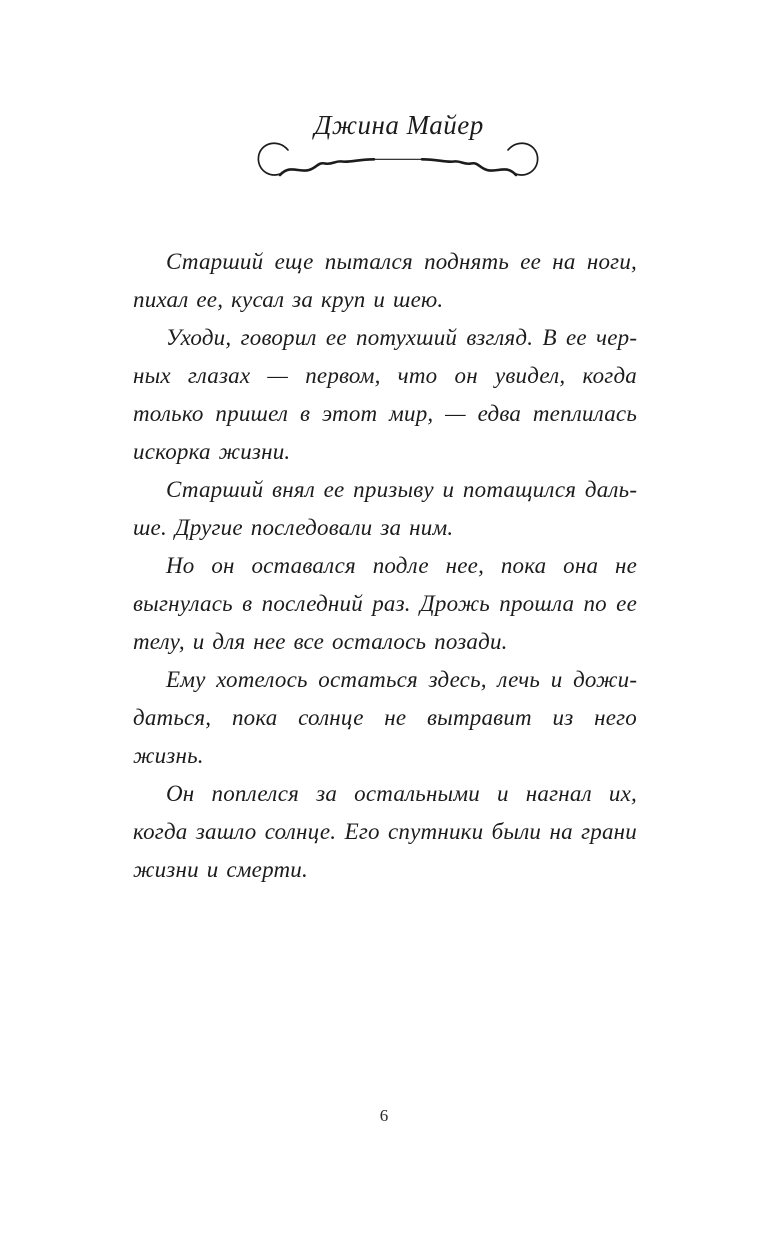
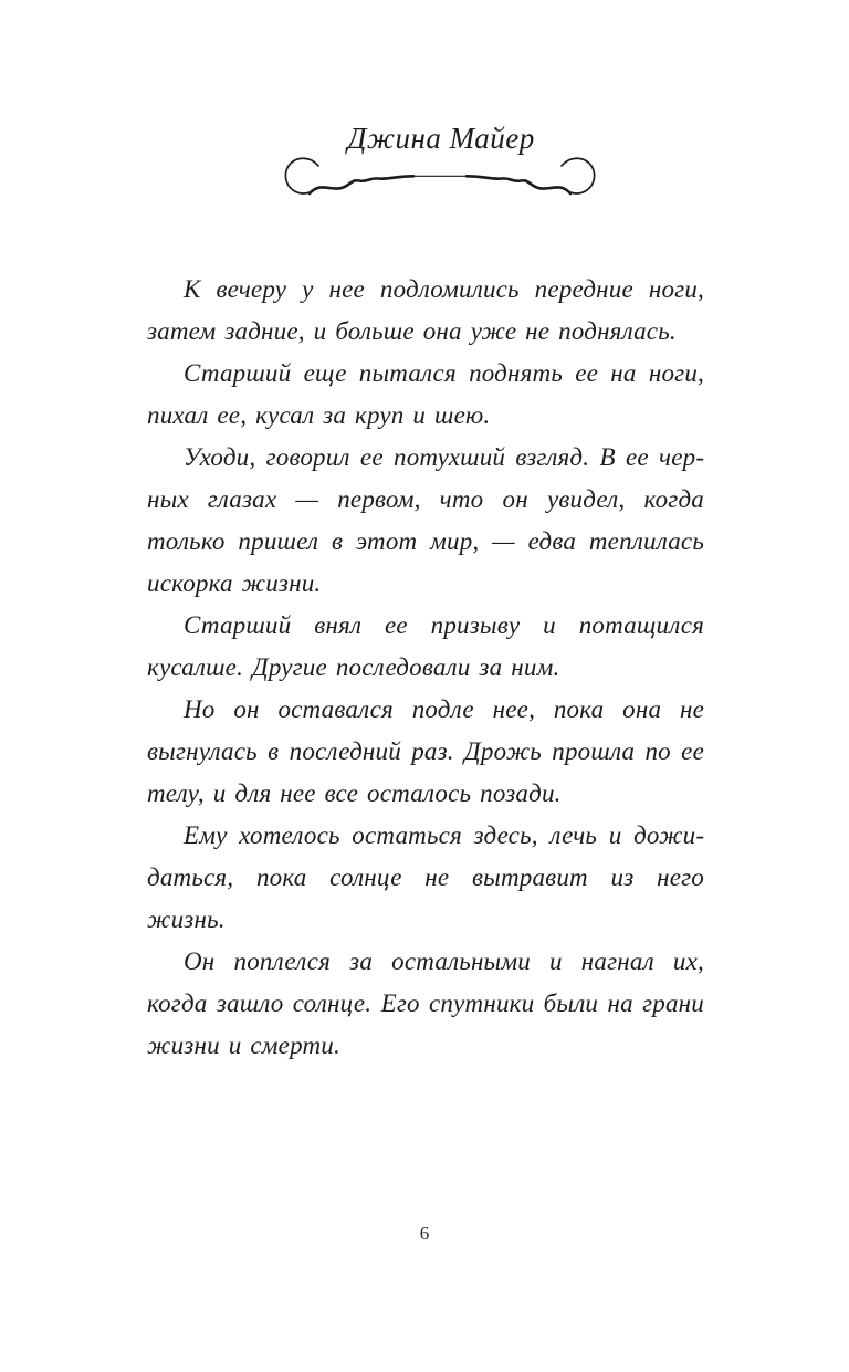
  Джина Майер
+ К вечеру у нее подломились передние ноги, за­тем задние, и больше она уже не поднялась.
  Старший еще пытался поднять ее на ноги, пихал ее, кусал за круп и шею.
  Уходи, говорил ее потухший взгляд. В ее чер­ных глазах — первом, что он увидел, когда толь­ко пришел в этот мир, — едва теплилась искор­ка жизни.
- Старший внял ее призыву и потащился даль­ше. Другие последовали за ним.
+ Старший внял ее призыву и потащился кусал­ше. Другие последовали за ним.
  Но он оставался подле нее, пока она не выгну­лась в последний раз. Дрожь прошла по ее телу, и для нее все осталось позади.
  Ему хотелось остаться здесь, лечь и дожи­даться, пока солнце не вытравит из него жизнь.
  Он поплелся за остальными и нагнал их, когда зашло солнце. Его спутники были на грани жиз­ни и смерти.
  6
